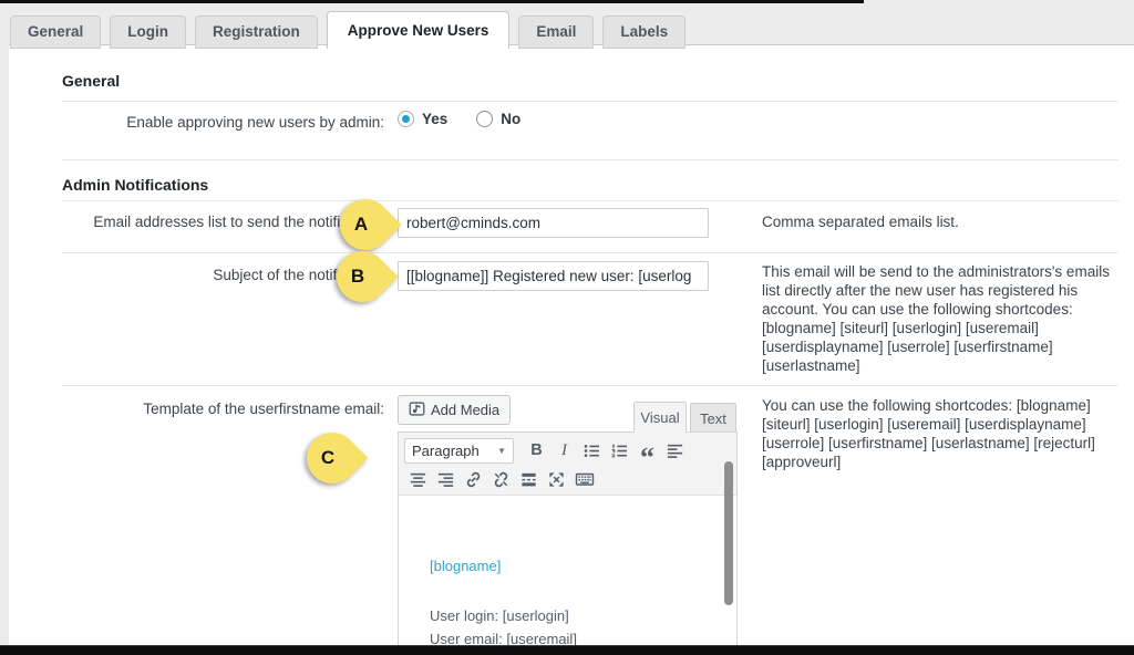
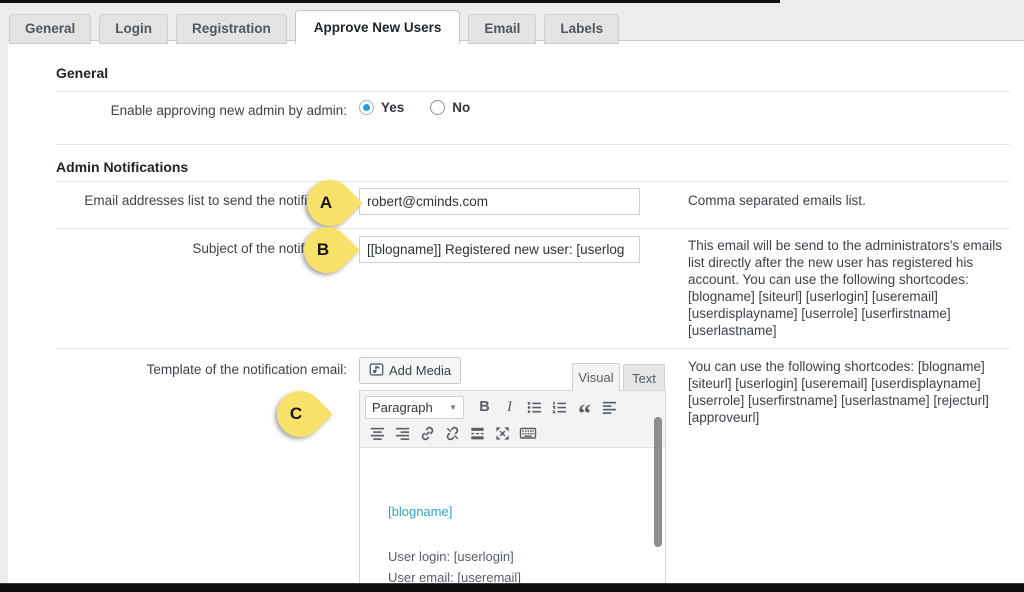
  General
  Login
  Registration
  Approve New Users
  Email
  Labels
  General
- Enable approving new users by admin:
+ Enable approving new admin by admin:
  Yes
  No
  Admin Notifications
  Email addresses list to send the notif
  robert@cminds.com
  Comma separated emails list.
  [[blogname]] Registered new user: [userlog
  This email will be send to the administrators's emails list directly after the new user has registered his account. You can use the following shortcodes: [blogname] [siteurl] [userlogin] [useremail] [userdisplayname] [userrole] [userfirstname] [userlastname]
- Template of the userfirstname email:
+ Template of the notification email:
  You can use the following shortcodes: [blogname] [siteurl] [userlogin] [useremail] [userdisplayname] [userrole] [userfirstname] [userlastname] [rejecturl] [approveurl]
  Add Media
  Visual
  Text
  Paragraph
  ▼
  B
  I
  “
  [blogname]
  User login: [userlogin]
  User email: [useremail]
  A
  B
  C
